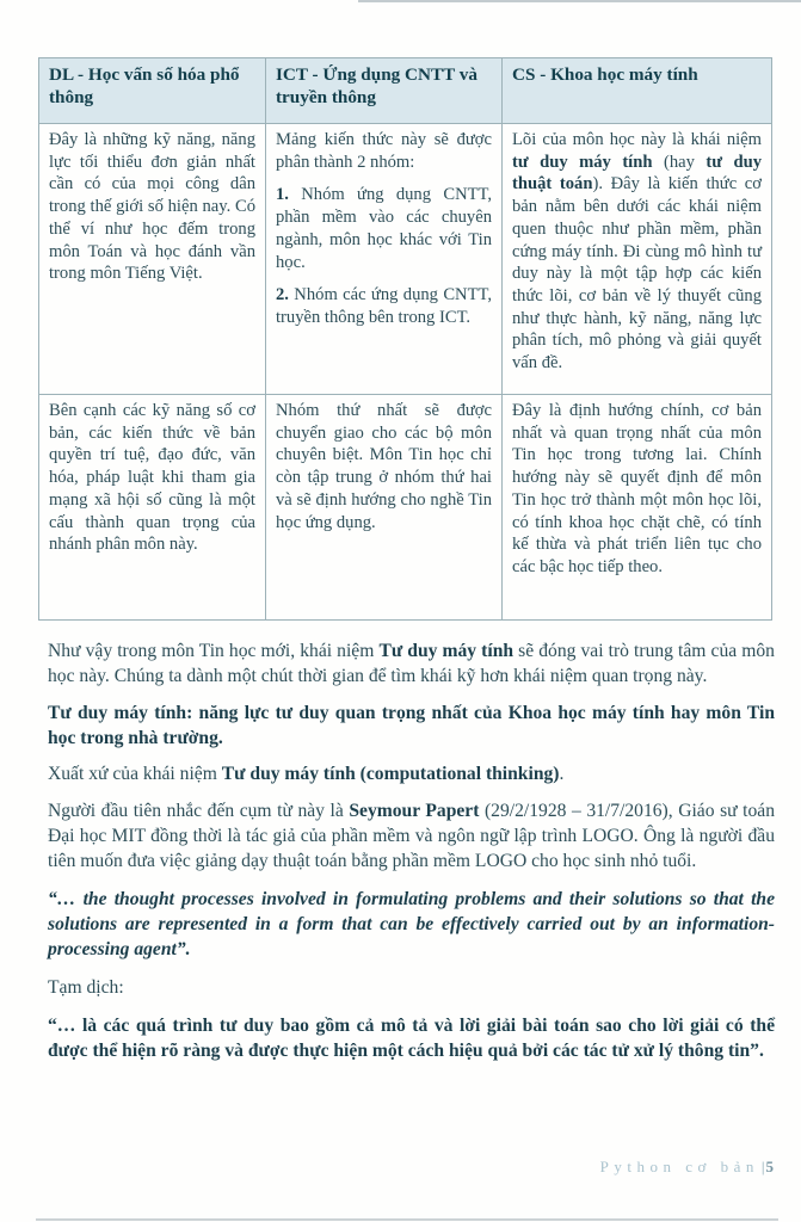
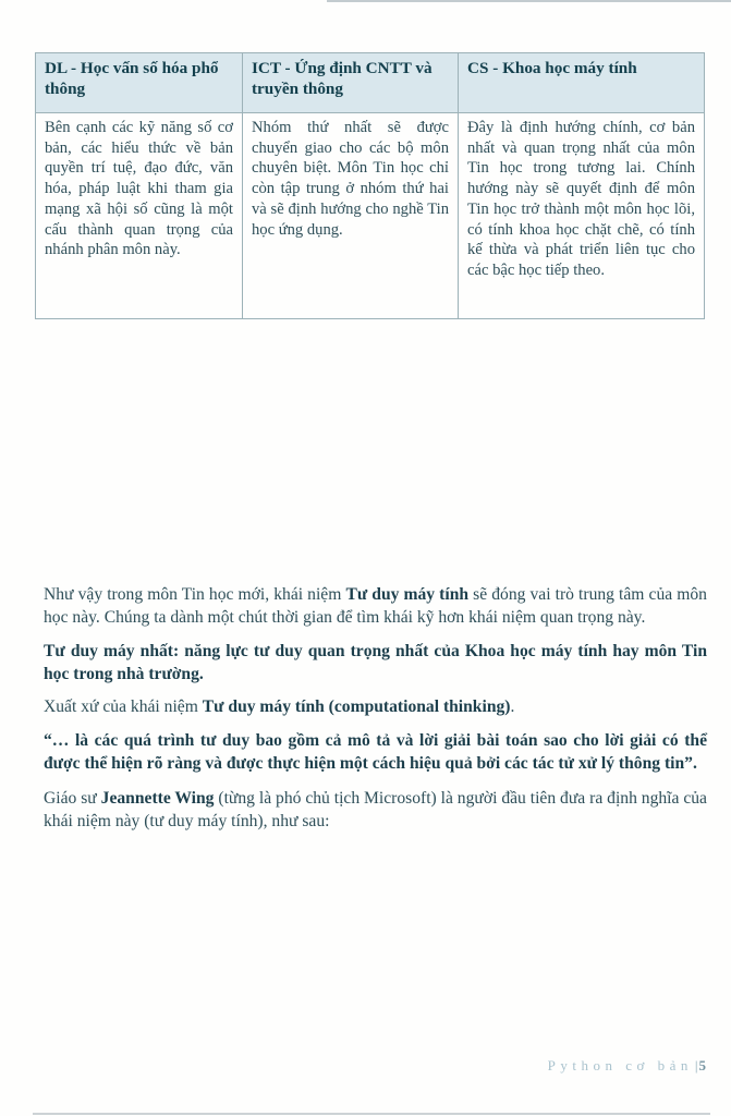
- DL - Học vấn số hóa phổ thông	ICT - Ứng dụng CNTT và truyền thông	CS - Khoa học máy tính
+ DL - Học vấn số hóa phổ thông	ICT - Ứng định CNTT và truyền thông	CS - Khoa học máy tính
- Đây là những kỹ năng, năng lực tối thiểu đơn giản nhất cần có của mọi công dân trong thế giới số hiện nay. Có thể ví như học đếm trong môn Toán và học đánh vần trong môn Tiếng Việt.	Mảng kiến thức này sẽ được phân thành 2 nhóm:1. Nhóm ứng dụng CNTT, phần mềm vào các chuyên ngành, môn học khác với Tin học.2. Nhóm các ứng dụng CNTT, truyền thông bên trong ICT.	Lõi của môn học này là khái niệm tư duy máy tính (hay tư duy thuật toán). Đây là kiến thức cơ bản nằm bên dưới các khái niệm quen thuộc như phần mềm, phần cứng máy tính. Đi cùng mô hình tư duy này là một tập hợp các kiến thức lõi, cơ bản về lý thuyết cũng như thực hành, kỹ năng, năng lực phân tích, mô phỏng và giải quyết vấn đề.
- Bên cạnh các kỹ năng số cơ bản, các kiến thức về bản quyền trí tuệ, đạo đức, văn hóa, pháp luật khi tham gia mạng xã hội số cũng là một cấu thành quan trọng của nhánh phân môn này.	Nhóm thứ nhất sẽ được chuyển giao cho các bộ môn chuyên biệt. Môn Tin học chỉ còn tập trung ở nhóm thứ hai và sẽ định hướng cho nghề Tin học ứng dụng.	Đây là định hướng chính, cơ bản nhất và quan trọng nhất của môn Tin học trong tương lai. Chính hướng này sẽ quyết định để môn Tin học trở thành một môn học lõi, có tính khoa học chặt chẽ, có tính kế thừa và phát triển liên tục cho các bậc học tiếp theo.
+ Bên cạnh các kỹ năng số cơ bản, các hiểu thức về bản quyền trí tuệ, đạo đức, văn hóa, pháp luật khi tham gia mạng xã hội số cũng là một cấu thành quan trọng của nhánh phân môn này.	Nhóm thứ nhất sẽ được chuyển giao cho các bộ môn chuyên biệt. Môn Tin học chỉ còn tập trung ở nhóm thứ hai và sẽ định hướng cho nghề Tin học ứng dụng.	Đây là định hướng chính, cơ bản nhất và quan trọng nhất của môn Tin học trong tương lai. Chính hướng này sẽ quyết định để môn Tin học trở thành một môn học lõi, có tính khoa học chặt chẽ, có tính kế thừa và phát triển liên tục cho các bậc học tiếp theo.
  Như vậy trong môn Tin học mới, khái niệm Tư duy máy tính sẽ đóng vai trò trung tâm của môn học này. Chúng ta dành một chút thời gian để tìm khái kỹ hơn khái niệm quan trọng này.
- Tư duy máy tính: năng lực tư duy quan trọng nhất của Khoa học máy tính hay môn Tin học trong nhà trường.
+ Tư duy máy nhất: năng lực tư duy quan trọng nhất của Khoa học máy tính hay môn Tin học trong nhà trường.
  Xuất xứ của khái niệm Tư duy máy tính (computational thinking).
- Người đầu tiên nhắc đến cụm từ này là Seymour Papert (29/2/1928 – 31/7/2016), Giáo sư toán Đại học MIT đồng thời là tác giả của phần mềm và ngôn ngữ lập trình LOGO. Ông là người đầu tiên muốn đưa việc giảng dạy thuật toán bằng phần mềm LOGO cho học sinh nhỏ tuổi.
- “… the thought processes involved in formulating problems and their solutions so that the solutions are represented in a form that can be effectively carried out by an information-processing agent”.
- Tạm dịch:
  “… là các quá trình tư duy bao gồm cả mô tả và lời giải bài toán sao cho lời giải có thể được thể hiện rõ ràng và được thực hiện một cách hiệu quả bởi các tác tử xử lý thông tin”.
+ Giáo sư Jeannette Wing (từng là phó chủ tịch Microsoft) là người đầu tiên đưa ra định nghĩa của khái niệm này (tư duy máy tính), như sau:
  Python cơ bản |5
